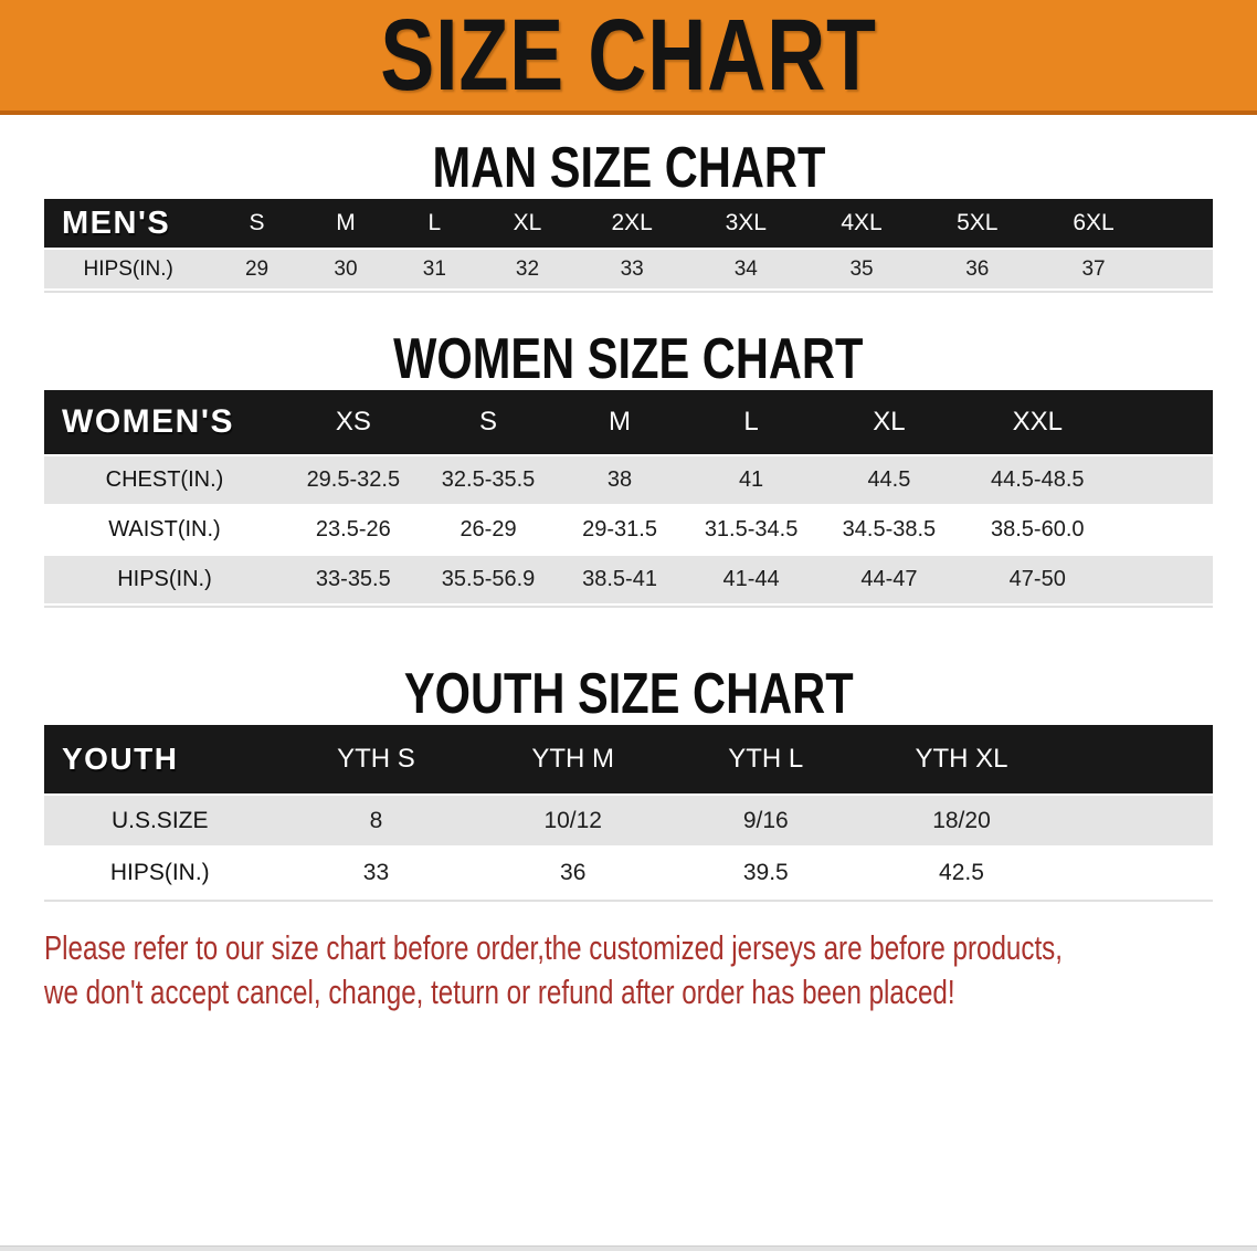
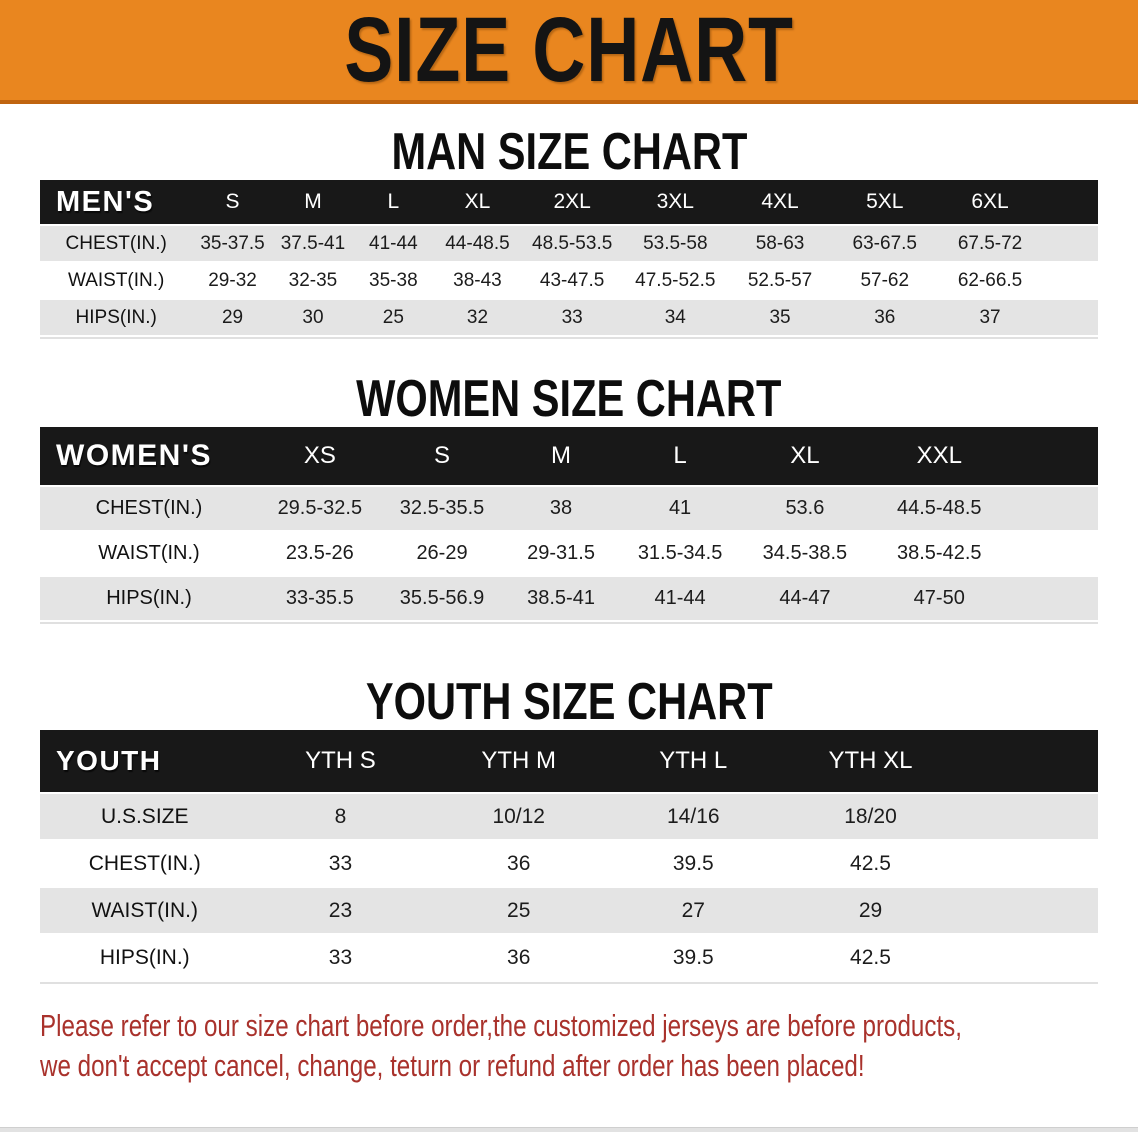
  SIZE CHART
  MAN SIZE CHART
  MEN'S	S	M	L	XL	2XL	3XL	4XL	5XL	6XL
+ CHEST(IN.)	35-37.5	37.5-41	41-44	44-48.5	48.5-53.5	53.5-58	58-63	63-67.5	67.5-72
+ WAIST(IN.)	29-32	32-35	35-38	38-43	43-47.5	47.5-52.5	52.5-57	57-62	62-66.5
- HIPS(IN.)	29	30	31	32	33	34	35	36	37
+ HIPS(IN.)	29	30	25	32	33	34	35	36	37
  WOMEN SIZE CHART
  WOMEN'S	XS	S	M	L	XL	XXL
- CHEST(IN.)	29.5-32.5	32.5-35.5	38	41	44.5	44.5-48.5
+ CHEST(IN.)	29.5-32.5	32.5-35.5	38	41	53.6	44.5-48.5
- WAIST(IN.)	23.5-26	26-29	29-31.5	31.5-34.5	34.5-38.5	38.5-60.0
+ WAIST(IN.)	23.5-26	26-29	29-31.5	31.5-34.5	34.5-38.5	38.5-42.5
  HIPS(IN.)	33-35.5	35.5-56.9	38.5-41	41-44	44-47	47-50
  YOUTH SIZE CHART
  YOUTH	YTH S	YTH M	YTH L	YTH XL
- U.S.SIZE	8	10/12	9/16	18/20
+ U.S.SIZE	8	10/12	14/16	18/20
+ CHEST(IN.)	33	36	39.5	42.5
+ WAIST(IN.)	23	25	27	29
  HIPS(IN.)	33	36	39.5	42.5
  Please refer to our size chart before order,the customized jerseys are before products,
  we don't accept cancel, change, teturn or refund after order has been placed!
